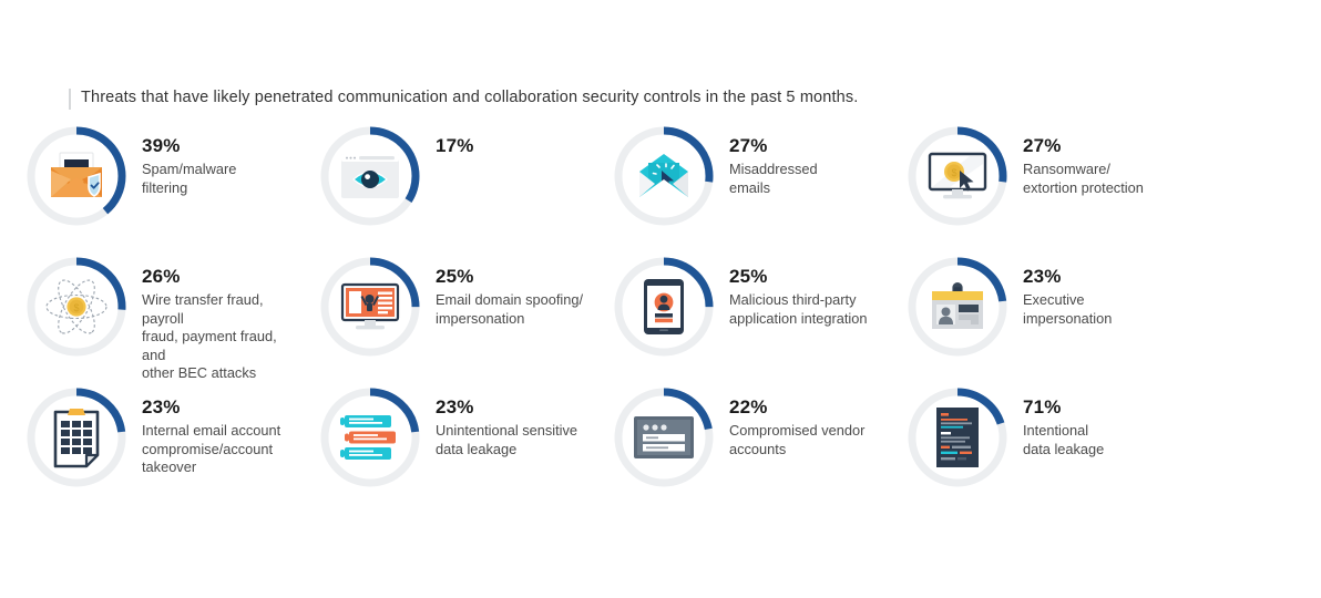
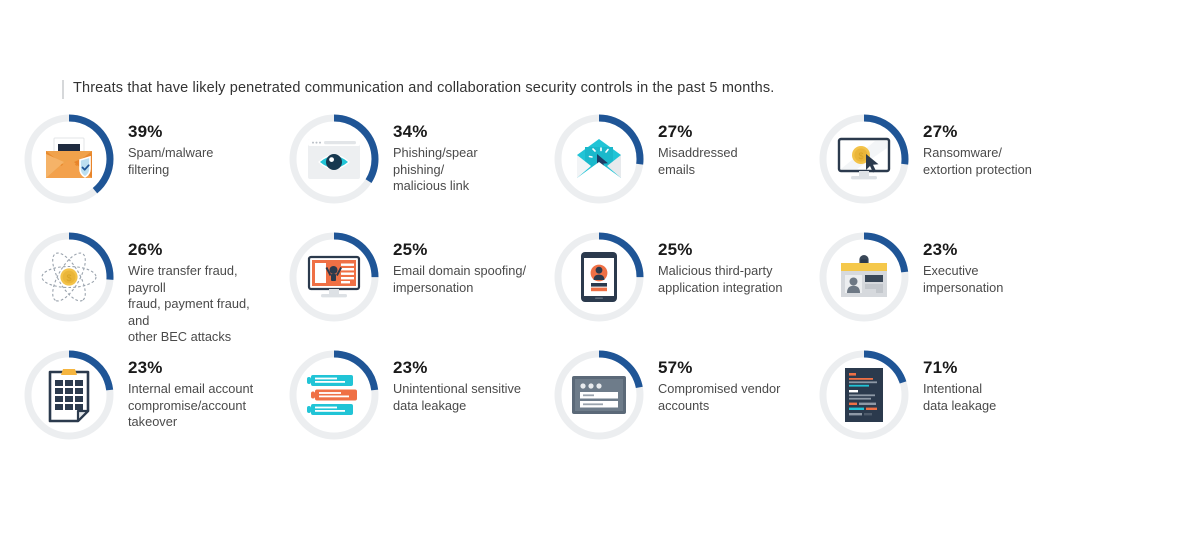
  Threats that have likely penetrated communication and collaboration security controls in the past 5 months.
  39%
  Spam/malware
  filtering
- 17%
+ 34%
+ Phishing/spear phishing/
+ malicious link
  27%
  Misaddressed
  emails
  $
  27%
  Ransomware/
  extortion protection
  $
  26%
  Wire transfer fraud, payroll
  fraud, payment fraud, and
  other BEC attacks
  25%
  Email domain spoofing/
  impersonation
  25%
  Malicious third-party
  application integration
  23%
  Executive
  impersonation
  23%
  Internal email account
  compromise/account
  takeover
  23%
  Unintentional sensitive
  data leakage
- 22%
+ 57%
  Compromised vendor
  accounts
  71%
  Intentional
  data leakage
